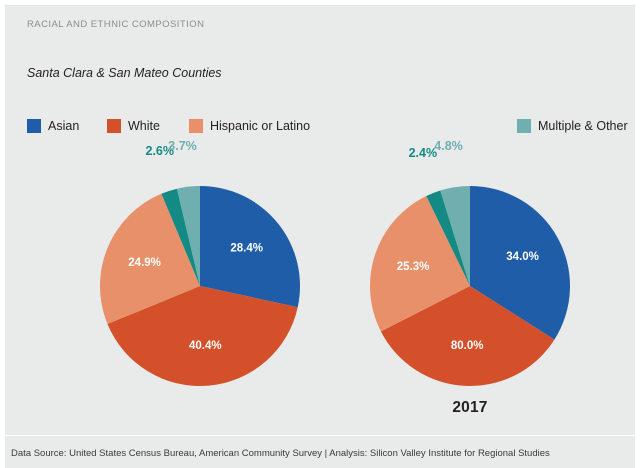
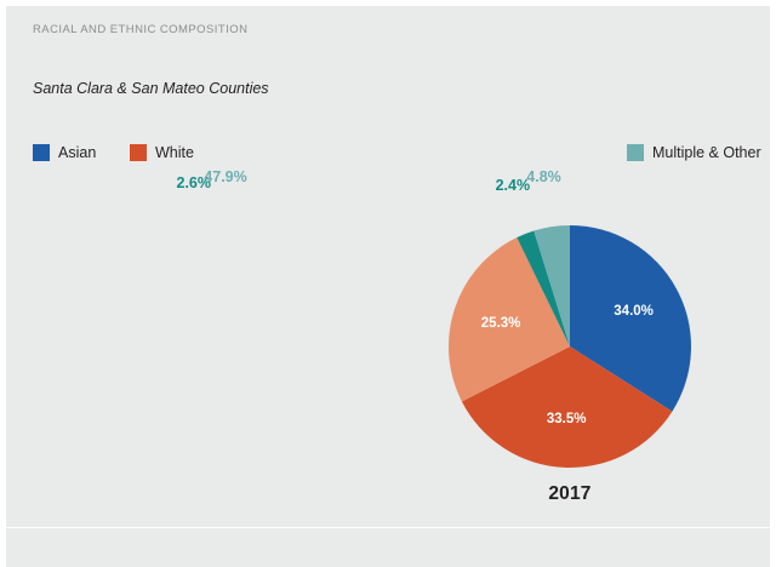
  RACIAL AND ETHNIC COMPOSITION
  Santa Clara & San Mateo Counties
  Asian
  White
- Hispanic or Latino
  Multiple & Other
- 28.4%
- 40.4%
- 24.9%
  2.6%
- 3.7%
+ 47.9%
  34.0%
- 80.0%
+ 33.5%
  25.3%
  2.4%
  4.8%
  2017
- Data Source: United States Census Bureau, American Community Survey | Analysis: Silicon Valley Institute for Regional Studies
